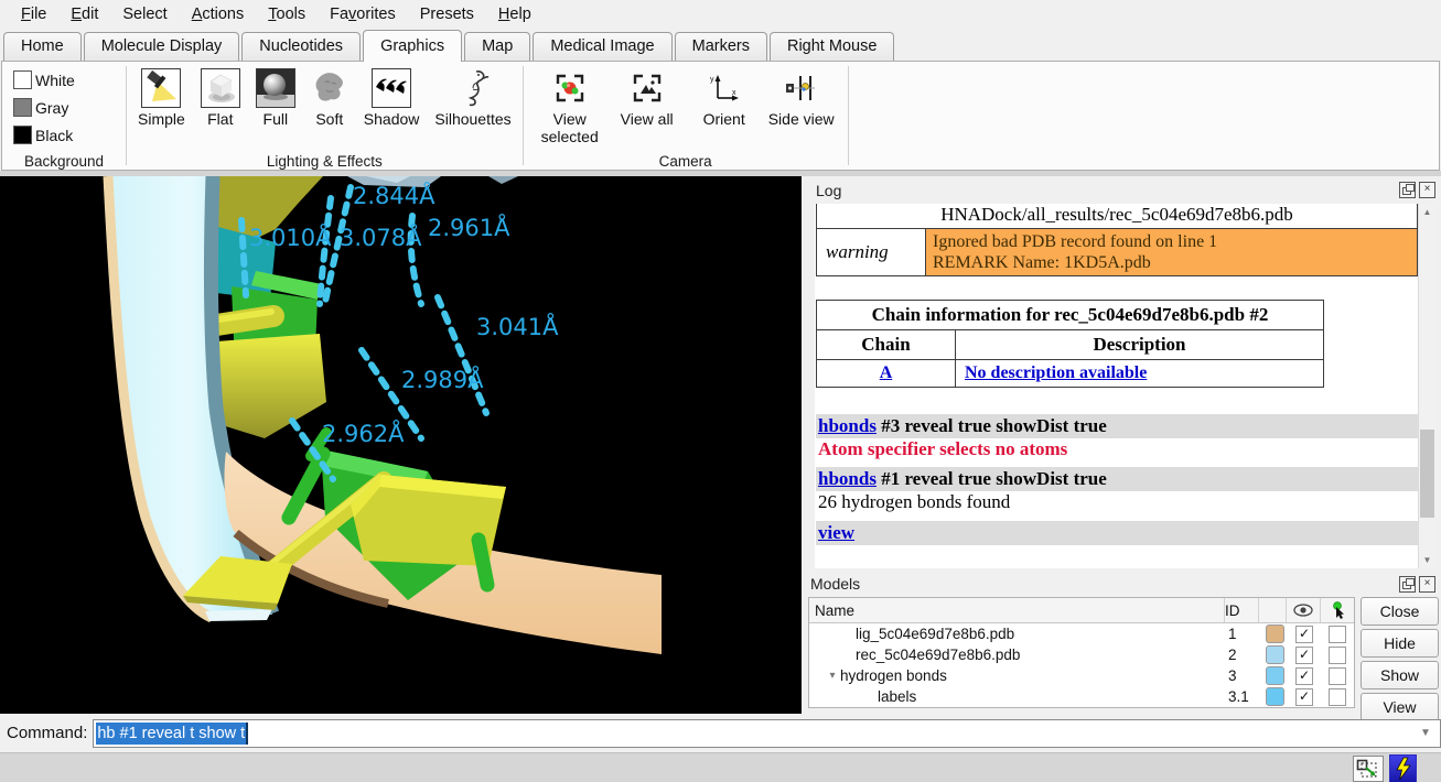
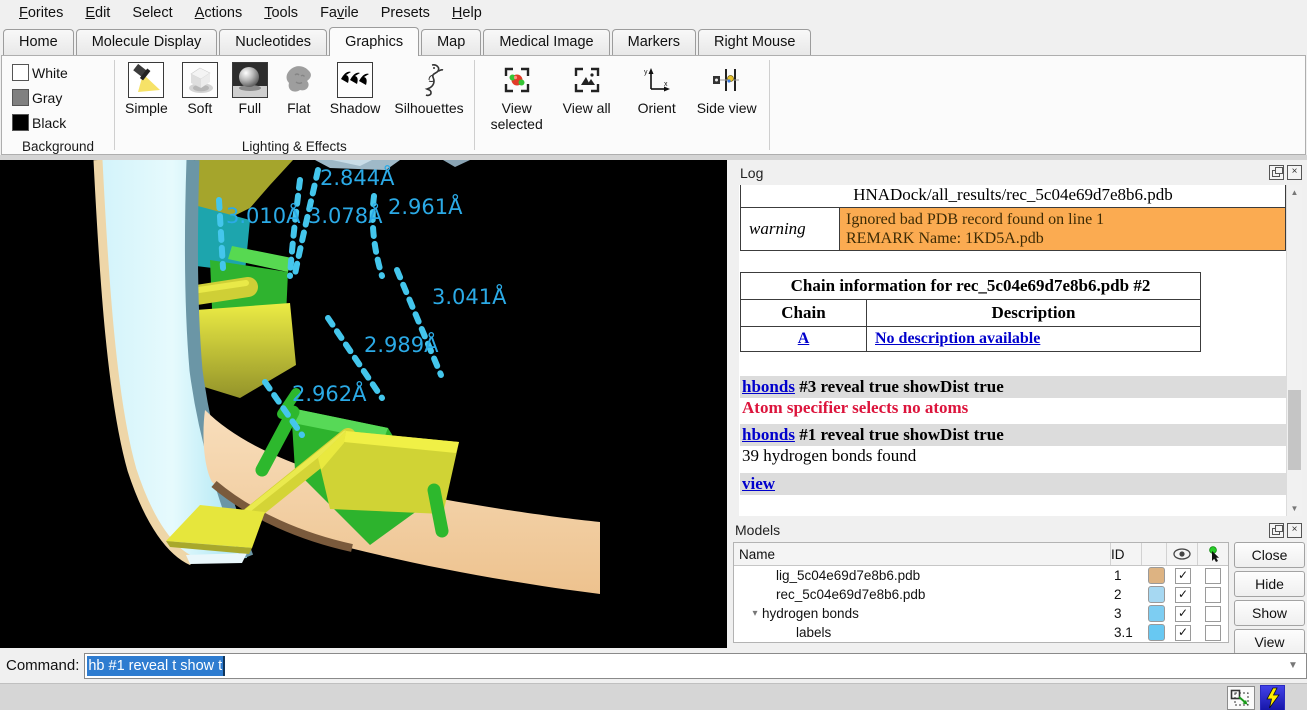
- File
+ Forites
  Edit
  Select
  Actions
  Tools
- Favorites
+ Favile
  Presets
  Help
  Home
  Molecule Display
  Nucleotides
  Graphics
  Map
  Medical Image
  Markers
  Right Mouse
  White
  Gray
  Black
  Background
  Simple
- Flat
+ Soft
  Full
- Soft
+ Flat
  Shadow
  Silhouettes
  Lighting & Effects
  View selected
  View all
  Orient
  Side view
- Camera
  2.844Å
  3.010Å
  3.078Å
  2.961Å
  3.041Å
  2.989Å
  2.962Å
  Log
  ×
  HNADock/all_results/rec_5c04e69d7e8b6.pdb
  warning	Ignored bad PDB record found on line 1 REMARK Name: 1KD5A.pdb
  Chain information for rec_5c04e69d7e8b6.pdb #2
  Chain	Description
  A	No description available
  hbonds #3 reveal true showDist true
  Atom specifier selects no atoms
  hbonds #1 reveal true showDist true
- 26 hydrogen bonds found
+ 39 hydrogen bonds found
  view
  ▲
  ▼
  Models
  ×
  Name
  ID
  lig_5c04e69d7e8b6.pdb
  1
  ✓
  rec_5c04e69d7e8b6.pdb
  2
  ✓
  ▾
  hydrogen bonds
  3
  ✓
  labels
  3.1
  ✓
  Close
  Hide
  Show
  View
  Command:
  hb #1 reveal t show t
  ▼
